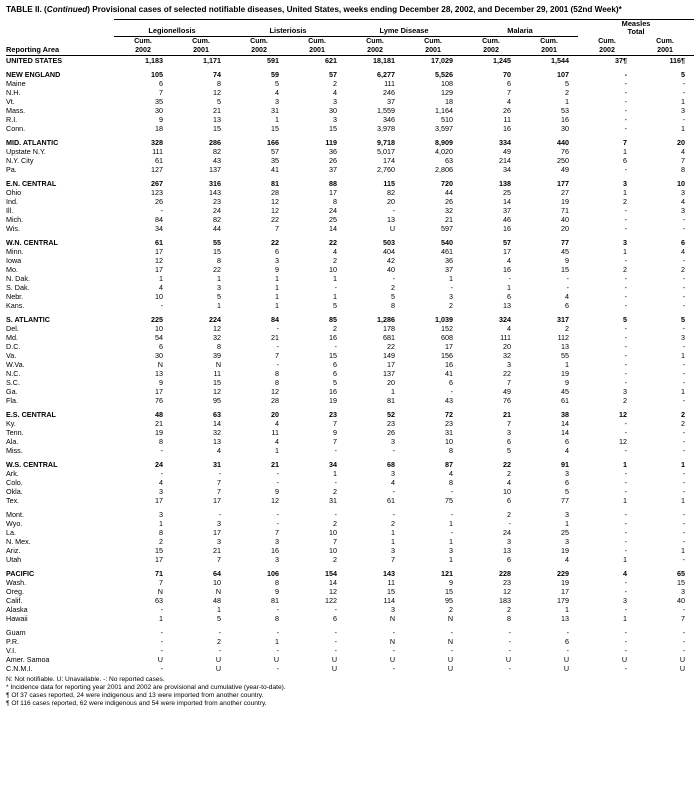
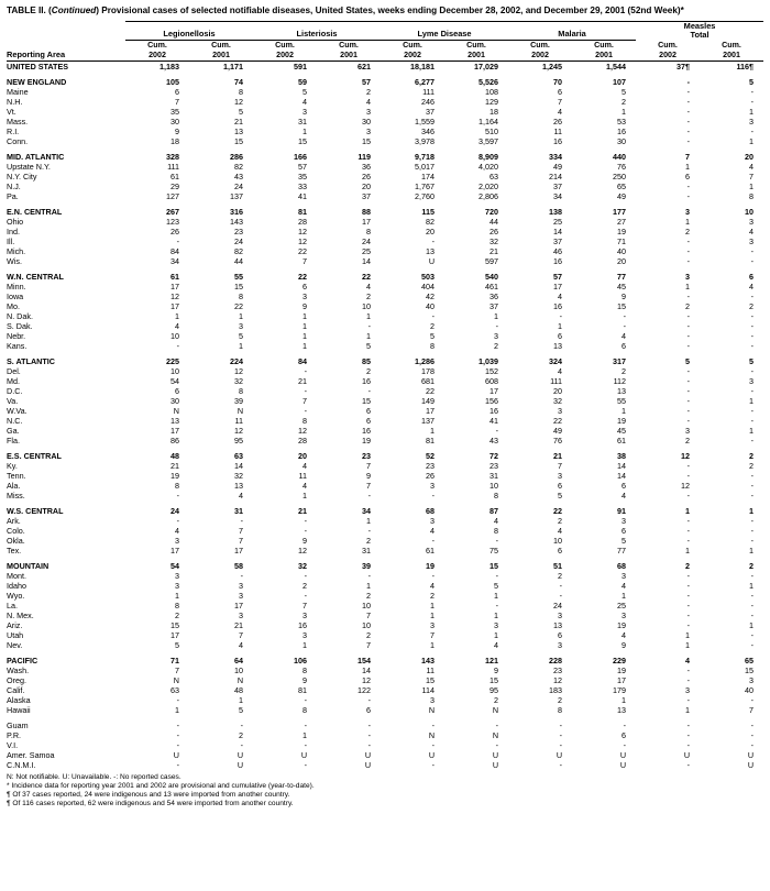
  TABLE II. (Continued) Provisional cases of selected notifiable diseases, United States, weeks ending December 28, 2002, and December 29, 2001 (52nd Week)*
  	Legionellosis	Listeriosis	Lyme Disease	Malaria	Measles Total
  Reporting Area	Cum.2002	Cum.2001	Cum.2002	Cum.2001	Cum.2002	Cum.2001	Cum.2002	Cum.2001	Cum.2002	Cum.2001
  UNITED STATES	1,183	1,171	591	621	18,181	17,029	1,245	1,544	37¶	116¶
  NEW ENGLAND	105	74	59	57	6,277	5,526	70	107	-	5
  Maine	6	8	5	2	111	108	6	5	-	-
  N.H.	7	12	4	4	246	129	7	2	-	-
  Vt.	35	5	3	3	37	18	4	1	-	1
  Mass.	30	21	31	30	1,559	1,164	26	53	-	3
  R.I.	9	13	1	3	346	510	11	16	-	-
  Conn.	18	15	15	15	3,978	3,597	16	30	-	1
  MID. ATLANTIC	328	286	166	119	9,718	8,909	334	440	7	20
  Upstate N.Y.	111	82	57	36	5,017	4,020	49	76	1	4
  N.Y. City	61	43	35	26	174	63	214	250	6	7
+ N.J.	29	24	33	20	1,767	2,020	37	65	-	1
  Pa.	127	137	41	37	2,760	2,806	34	49	-	8
  E.N. CENTRAL	267	316	81	88	115	720	138	177	3	10
  Ohio	123	143	28	17	82	44	25	27	1	3
  Ind.	26	23	12	8	20	26	14	19	2	4
  Ill.	-	24	12	24	-	32	37	71	-	3
  Mich.	84	82	22	25	13	21	46	40	-	-
  Wis.	34	44	7	14	U	597	16	20	-	-
  W.N. CENTRAL	61	55	22	22	503	540	57	77	3	6
  Minn.	17	15	6	4	404	461	17	45	1	4
  Iowa	12	8	3	2	42	36	4	9	-	-
  Mo.	17	22	9	10	40	37	16	15	2	2
  N. Dak.	1	1	1	1	-	1	-	-	-	-
  S. Dak.	4	3	1	-	2	-	1	-	-	-
  Nebr.	10	5	1	1	5	3	6	4	-	-
  Kans.	-	1	1	5	8	2	13	6	-	-
  S. ATLANTIC	225	224	84	85	1,286	1,039	324	317	5	5
  Del.	10	12	-	2	178	152	4	2	-	-
  Md.	54	32	21	16	681	608	111	112	-	3
  D.C.	6	8	-	-	22	17	20	13	-	-
  Va.	30	39	7	15	149	156	32	55	-	1
  W.Va.	N	N	-	6	17	16	3	1	-	-
  N.C.	13	11	8	6	137	41	22	19	-	-
- S.C.	9	15	8	5	20	6	7	9	-	-
  Ga.	17	12	12	16	1	-	49	45	3	1
- Fla.	76	95	28	19	81	43	76	61	2	-
+ Fla.	86	95	28	19	81	43	76	61	2	-
  E.S. CENTRAL	48	63	20	23	52	72	21	38	12	2
  Ky.	21	14	4	7	23	23	7	14	-	2
  Tenn.	19	32	11	9	26	31	3	14	-	-
  Ala.	8	13	4	7	3	10	6	6	12	-
  Miss.	-	4	1	-	-	8	5	4	-	-
  W.S. CENTRAL	24	31	21	34	68	87	22	91	1	1
  Ark.	-	-	-	1	3	4	2	3	-	-
  Colo.	4	7	-	-	4	8	4	6	-	-
  Okla.	3	7	9	2	-	-	10	5	-	-
  Tex.	17	17	12	31	61	75	6	77	1	1
+ MOUNTAIN	54	58	32	39	19	15	51	68	2	2
  Mont.	3	-	-	-	-	-	2	3	-	-
+ Idaho	3	3	2	1	4	5	-	4	-	1
  Wyo.	1	3	-	2	2	1	-	1	-	-
  La.	8	17	7	10	1	-	24	25	-	-
  N. Mex.	2	3	3	7	1	1	3	3	-	-
  Ariz.	15	21	16	10	3	3	13	19	-	1
  Utah	17	7	3	2	7	1	6	4	1	-
+ Nev.	5	4	1	7	1	4	3	9	1	-
  PACIFIC	71	64	106	154	143	121	228	229	4	65
  Wash.	7	10	8	14	11	9	23	19	-	15
  Oreg.	N	N	9	12	15	15	12	17	-	3
  Calif.	63	48	81	122	114	95	183	179	3	40
  Alaska	-	1	-	-	3	2	2	1	-	-
  Hawaii	1	5	8	6	N	N	8	13	1	7
  Guam	-	-	-	-	-	-	-	-	-	-
  P.R.	-	2	1	-	N	N	-	6	-	-
  V.I.	-	-	-	-	-	-	-	-	-	-
  Amer. Samoa	U	U	U	U	U	U	U	U	U	U
  C.N.M.I.	-	U	-	U	-	U	-	U	-	U
